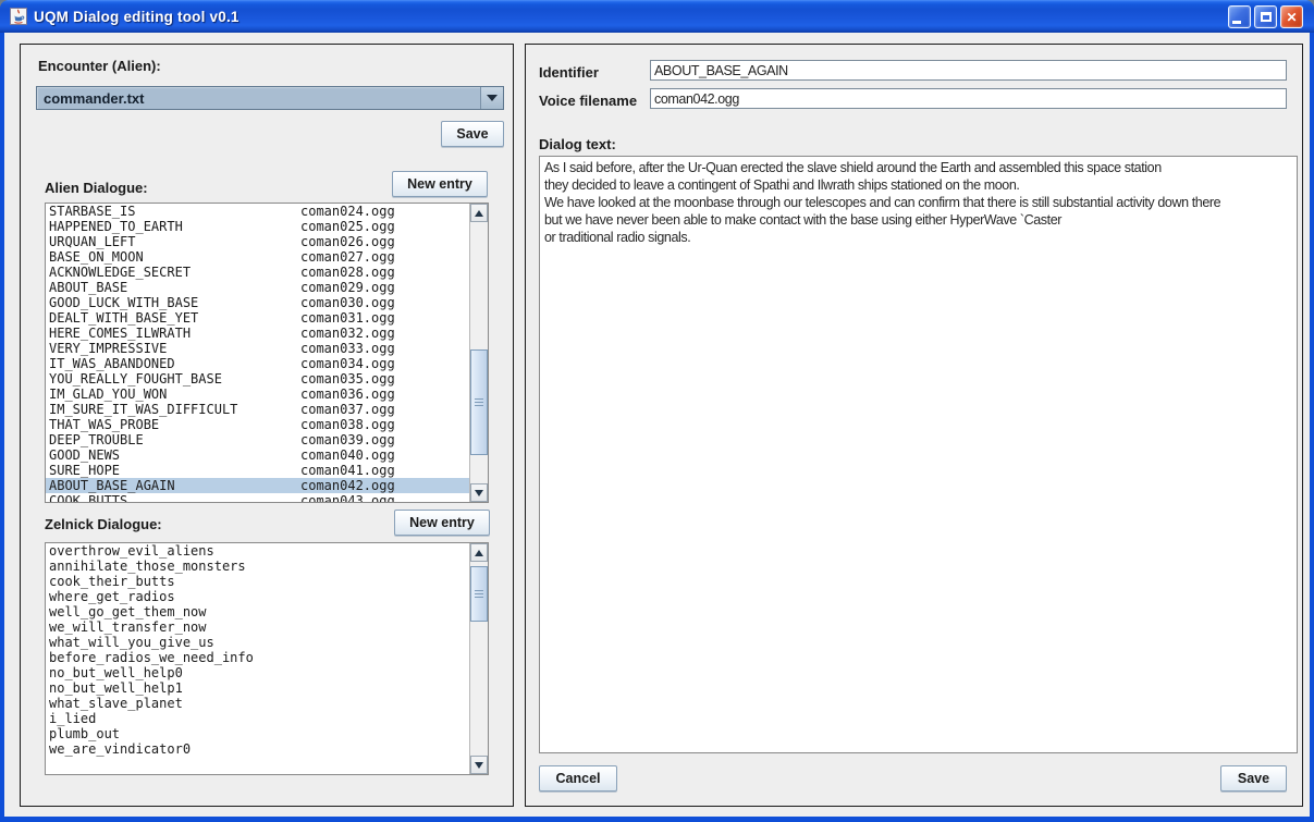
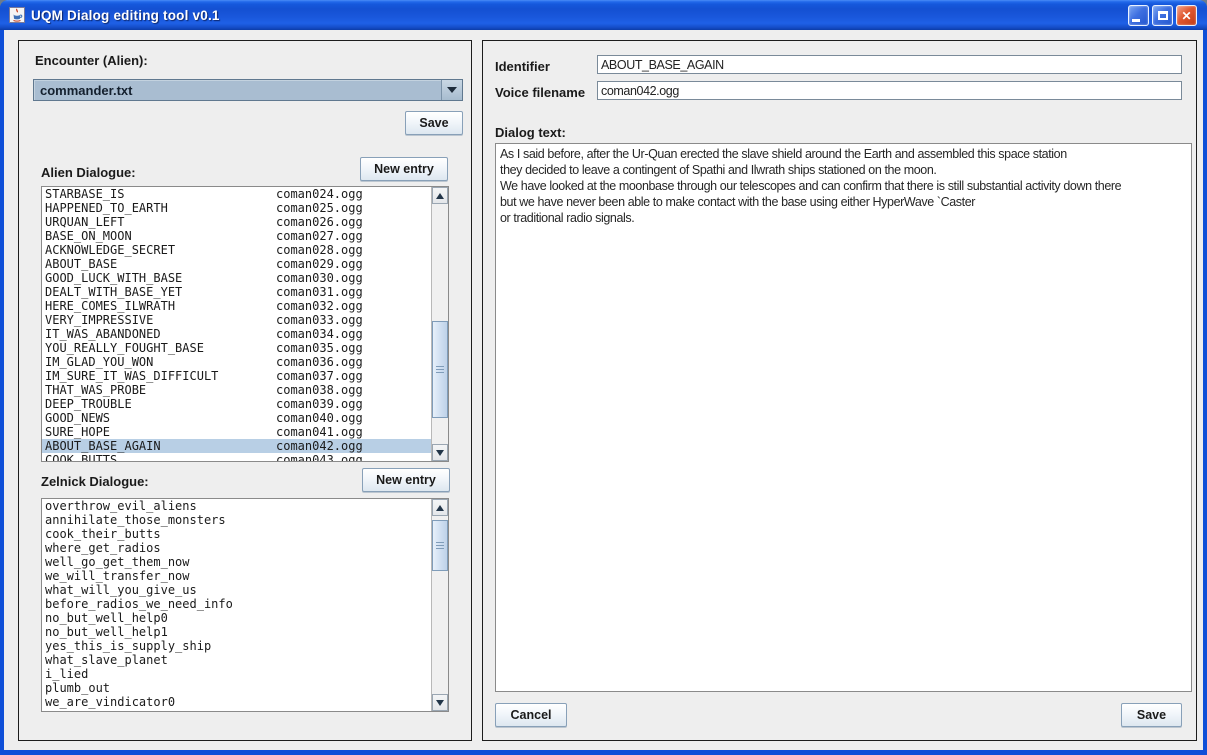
  UQM Dialog editing tool v0.1
  ✕
  Encounter (Alien):
  commander.txt
  Save
  Alien Dialogue:
  New entry
  STARBASE_IS
  coman024.ogg
  HAPPENED_TO_EARTH
  coman025.ogg
  URQUAN_LEFT
  coman026.ogg
  BASE_ON_MOON
  coman027.ogg
  ACKNOWLEDGE_SECRET
  coman028.ogg
  ABOUT_BASE
  coman029.ogg
  GOOD_LUCK_WITH_BASE
  coman030.ogg
  DEALT_WITH_BASE_YET
  coman031.ogg
  HERE_COMES_ILWRATH
  coman032.ogg
  VERY_IMPRESSIVE
  coman033.ogg
  IT_WAS_ABANDONED
  coman034.ogg
  YOU_REALLY_FOUGHT_BASE
  coman035.ogg
  IM_GLAD_YOU_WON
  coman036.ogg
  IM_SURE_IT_WAS_DIFFICULT
  coman037.ogg
  THAT_WAS_PROBE
  coman038.ogg
  DEEP_TROUBLE
  coman039.ogg
  GOOD_NEWS
  coman040.ogg
  SURE_HOPE
  coman041.ogg
  ABOUT_BASE_AGAIN
  coman042.ogg
  COOK_BUTTS
  coman043.ogg
  Zelnick Dialogue:
  New entry
  overthrow_evil_aliens
  annihilate_those_monsters
  cook_their_butts
  where_get_radios
  well_go_get_them_now
  we_will_transfer_now
  what_will_you_give_us
  before_radios_we_need_info
  no_but_well_help0
  no_but_well_help1
+ yes_this_is_supply_ship
  what_slave_planet
  i_lied
  plumb_out
  we_are_vindicator0
  Identifier
  ABOUT_BASE_AGAIN
  Voice filename
  coman042.ogg
  Dialog text:
  As I said before, after the Ur-Quan erected the slave shield around the Earth and assembled this space station
  they decided to leave a contingent of Spathi and Ilwrath ships stationed on the moon.
  We have looked at the moonbase through our telescopes and can confirm that there is still substantial activity down there
  but we have never been able to make contact with the base using either HyperWave `Caster
  or traditional radio signals.
  Cancel
  Save
